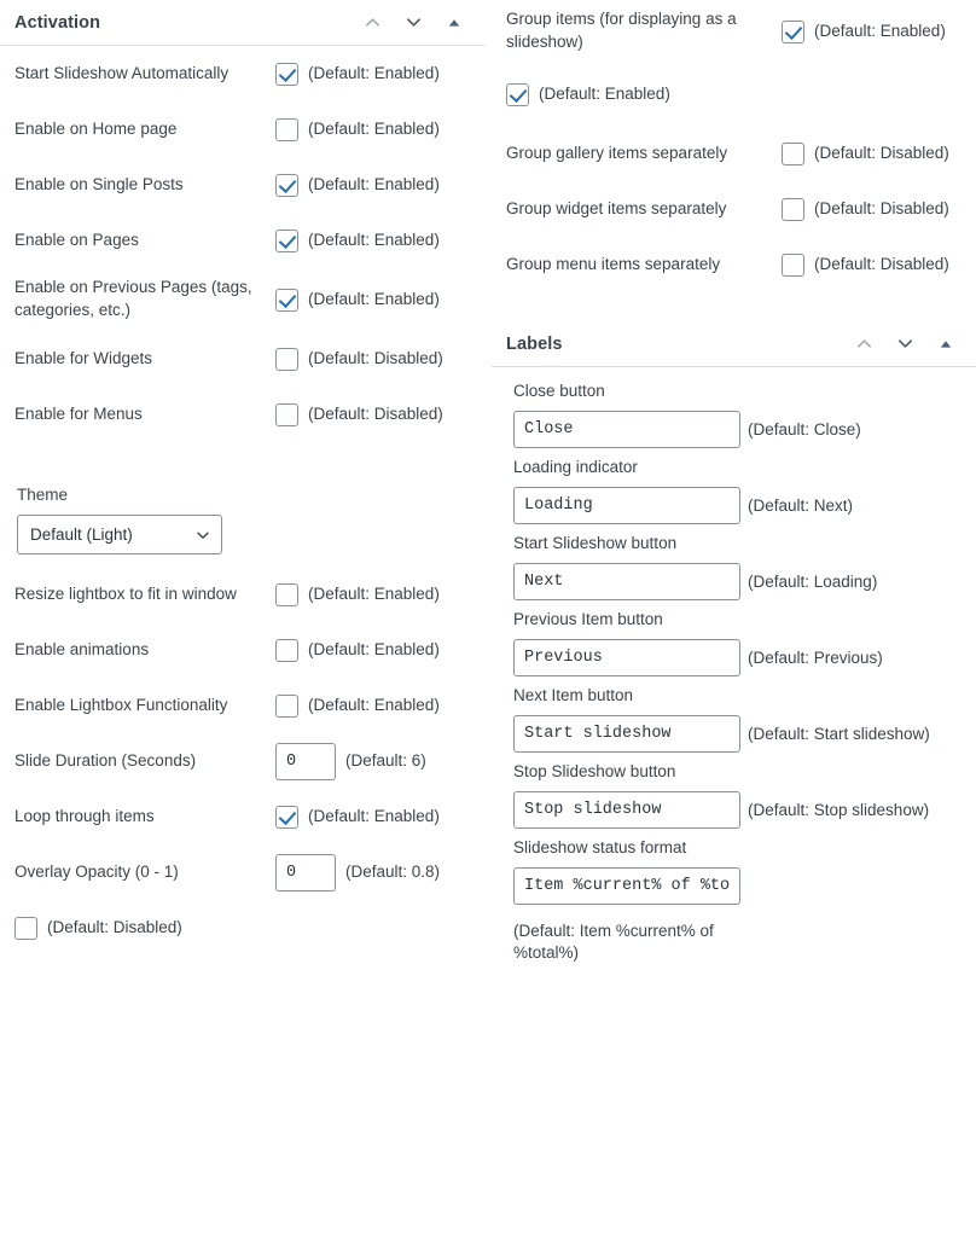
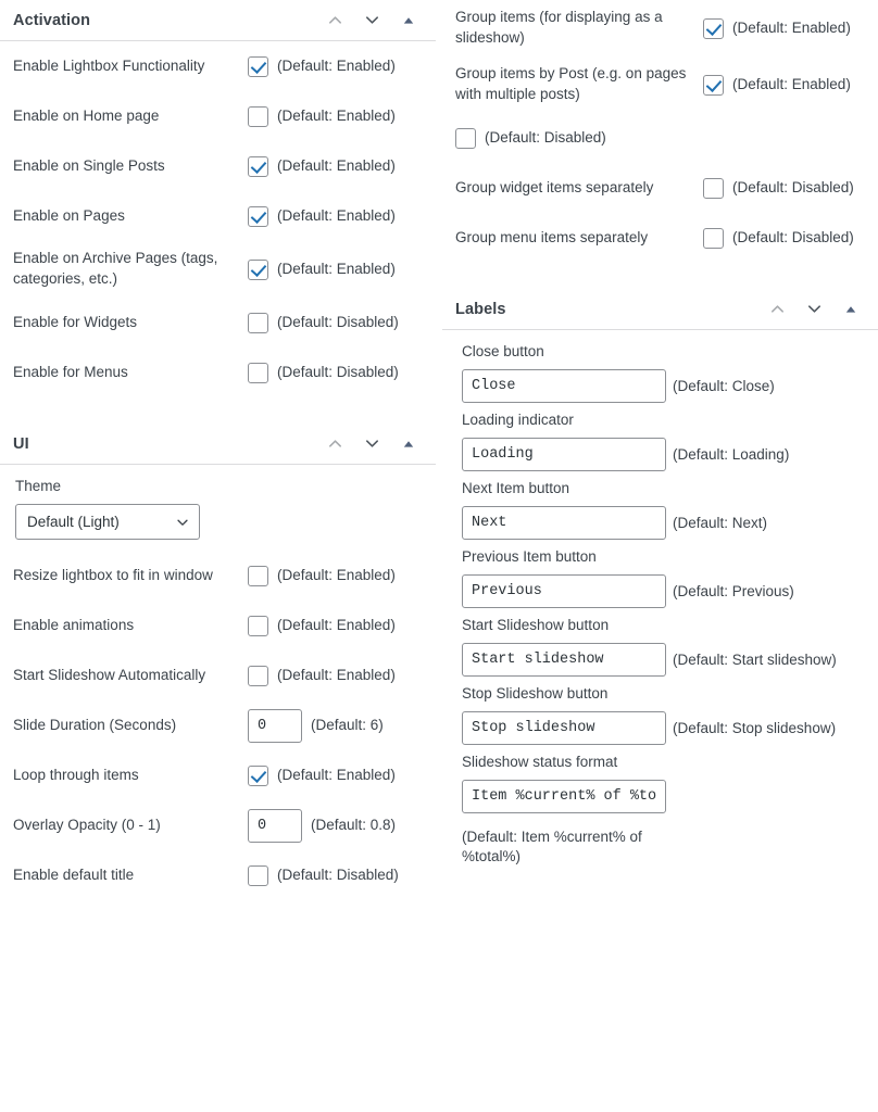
  Activation
- Start Slideshow Automatically
+ Enable Lightbox Functionality
  (Default: Enabled)
  Enable on Home page
  (Default: Enabled)
  Enable on Single Posts
  (Default: Enabled)
  Enable on Pages
  (Default: Enabled)
- Enable on Previous Pages (tags, categories, etc.)
+ Enable on Archive Pages (tags, categories, etc.)
  (Default: Enabled)
  Enable for Widgets
  (Default: Disabled)
  Enable for Menus
  (Default: Disabled)
+ UI
  Theme
  Default (Light)
  Resize lightbox to fit in window
  (Default: Enabled)
  Enable animations
  (Default: Enabled)
- Enable Lightbox Functionality
+ Start Slideshow Automatically
  (Default: Enabled)
  Slide Duration (Seconds)
  0
  (Default: 6)
  Loop through items
  (Default: Enabled)
  Overlay Opacity (0 - 1)
  0
  (Default: 0.8)
+ Enable default title
  (Default: Disabled)
  Group items (for displaying as a slideshow)
  (Default: Enabled)
+ Group items by Post (e.g. on pages with multiple posts)
  (Default: Enabled)
- Group gallery items separately
  (Default: Disabled)
  Group widget items separately
  (Default: Disabled)
  Group menu items separately
  (Default: Disabled)
  Labels
  Close button
  Close
  (Default: Close)
  Loading indicator
  Loading
- (Default: Next)
+ (Default: Loading)
- Start Slideshow button
+ Next Item button
  Next
- (Default: Loading)
+ (Default: Next)
  Previous Item button
  Previous
  (Default: Previous)
- Next Item button
+ Start Slideshow button
  Start slideshow
  (Default: Start slideshow)
  Stop Slideshow button
  Stop slideshow
  (Default: Stop slideshow)
  Slideshow status format
  Item %current% of %to
  (Default: Item %current% of %total%)
